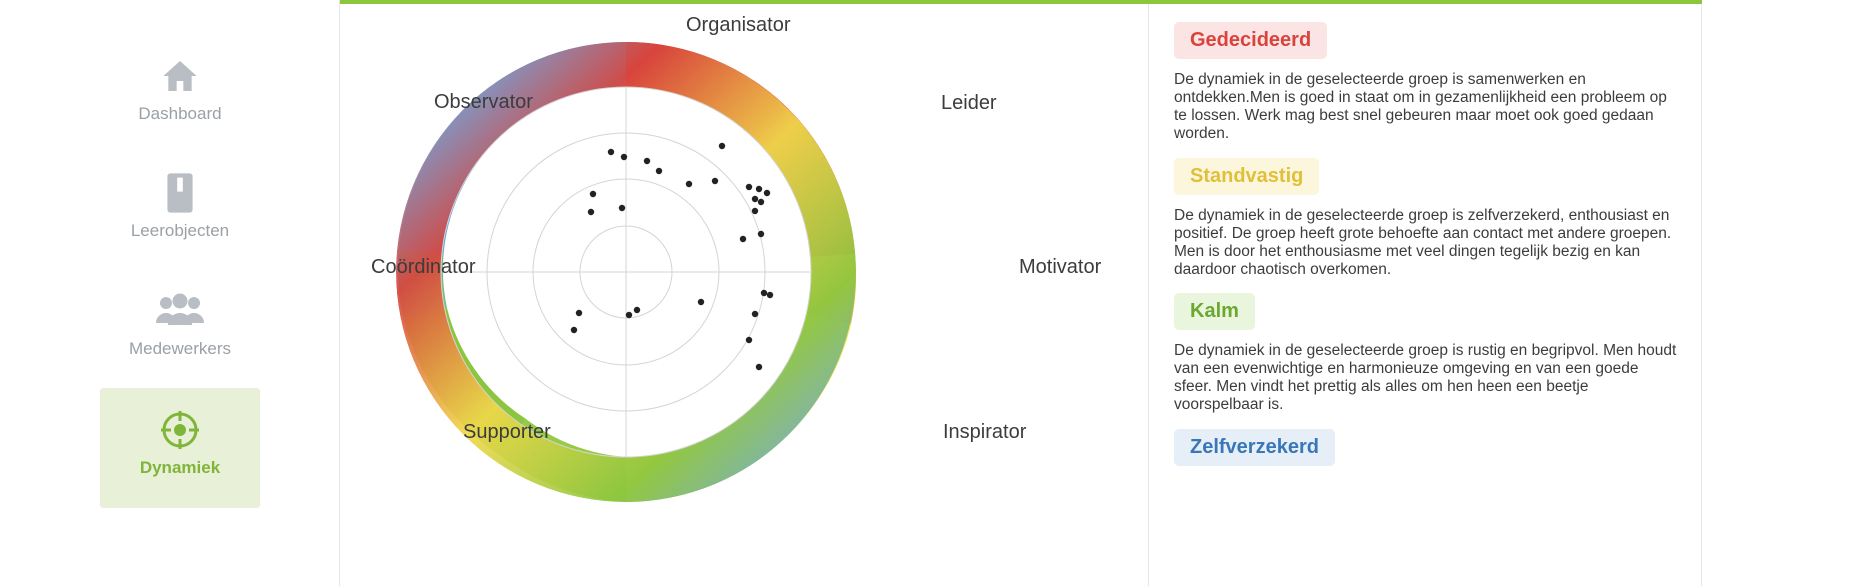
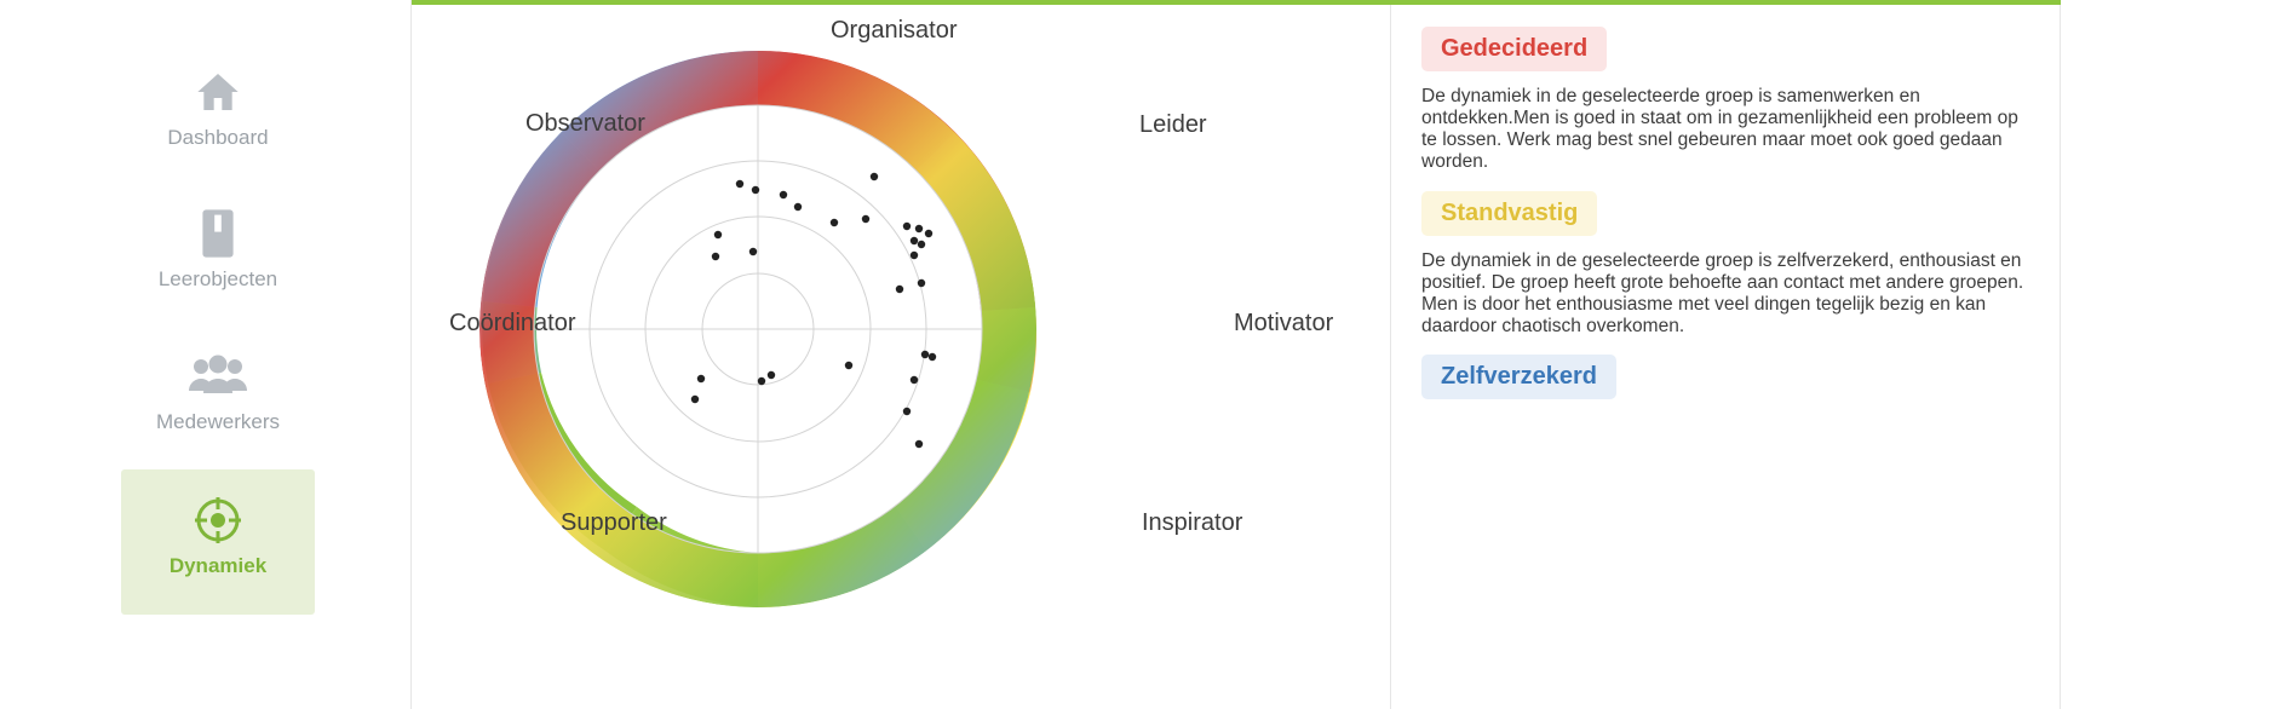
  Dashboard
  Leerobjecten
  Medewerkers
  Dynamiek
  Organisator
  Leider
  Motivator
  Inspirator
  Supporter
  Coördinator
  Observator
  Gedecideerd
  De dynamiek in de geselecteerde groep is samenwerken en ontdekken.Men is goed in staat om in gezamenlijkheid een probleem op te lossen. Werk mag best snel gebeuren maar moet ook goed gedaan worden.
  Standvastig
  De dynamiek in de geselecteerde groep is zelfverzekerd, enthousiast en positief. De groep heeft grote behoefte aan contact met andere groepen. Men is door het enthousiasme met veel dingen tegelijk bezig en kan daardoor chaotisch overkomen.
- Kalm
- De dynamiek in de geselecteerde groep is rustig en begripvol. Men houdt van een evenwichtige en harmonieuze omgeving en van een goede sfeer. Men vindt het prettig als alles om hen heen een beetje voorspelbaar is.
  Zelfverzekerd
